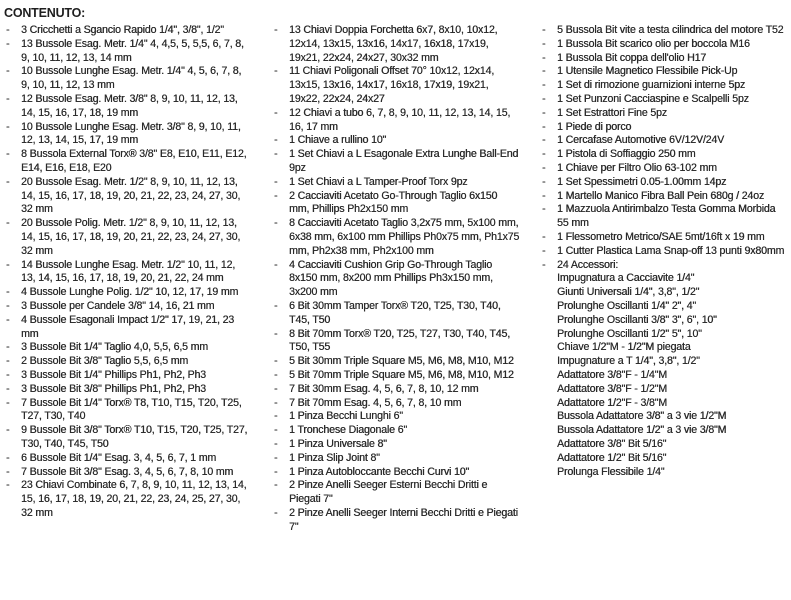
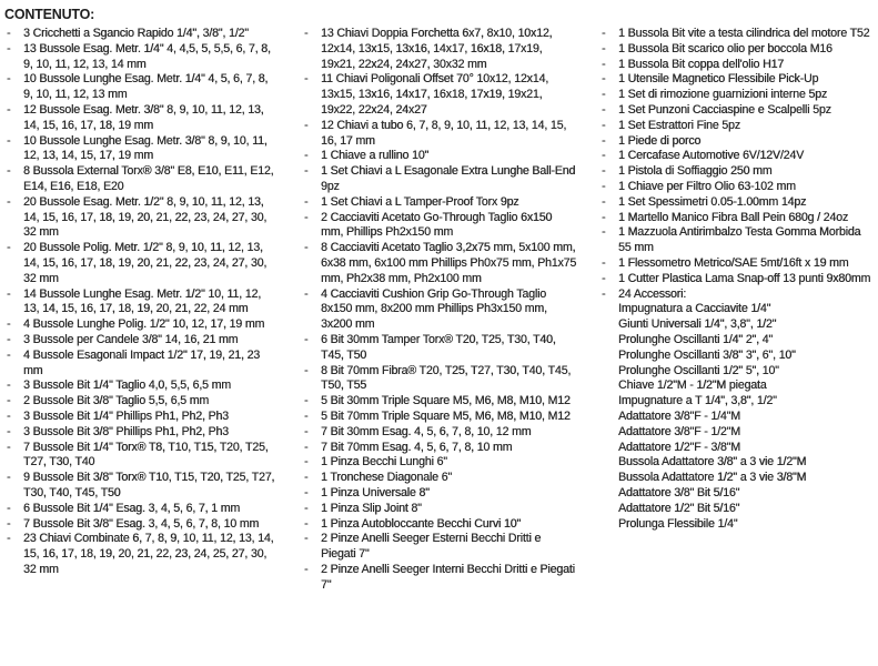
  CONTENUTO:
  -
  3 Cricchetti a Sgancio Rapido 1/4", 3/8", 1/2"
  -
  13 Bussole Esag. Metr. 1/4" 4, 4,5, 5, 5,5, 6, 7, 8, 9, 10, 11, 12, 13, 14 mm
  -
  10 Bussole Lunghe Esag. Metr. 1/4" 4, 5, 6, 7, 8, 9, 10, 11, 12, 13 mm
  -
  12 Bussole Esag. Metr. 3/8" 8, 9, 10, 11, 12, 13, 14, 15, 16, 17, 18, 19 mm
  -
  10 Bussole Lunghe Esag. Metr. 3/8" 8, 9, 10, 11, 12, 13, 14, 15, 17, 19 mm
  -
  8 Bussola External Torx® 3/8" E8, E10, E11, E12, E14, E16, E18, E20
  -
  20 Bussole Esag. Metr. 1/2" 8, 9, 10, 11, 12, 13, 14, 15, 16, 17, 18, 19, 20, 21, 22, 23, 24, 27, 30, 32 mm
  -
  20 Bussole Polig. Metr. 1/2" 8, 9, 10, 11, 12, 13, 14, 15, 16, 17, 18, 19, 20, 21, 22, 23, 24, 27, 30, 32 mm
  -
  14 Bussole Lunghe Esag. Metr. 1/2" 10, 11, 12, 13, 14, 15, 16, 17, 18, 19, 20, 21, 22, 24 mm
  -
  4 Bussole Lunghe Polig. 1/2" 10, 12, 17, 19 mm
  -
  3 Bussole per Candele 3/8" 14, 16, 21 mm
  -
  4 Bussole Esagonali Impact 1/2" 17, 19, 21, 23 mm
  -
  3 Bussole Bit 1/4" Taglio 4,0, 5,5, 6,5 mm
  -
  2 Bussole Bit 3/8" Taglio 5,5, 6,5 mm
  -
  3 Bussole Bit 1/4" Phillips Ph1, Ph2, Ph3
  -
  3 Bussole Bit 3/8" Phillips Ph1, Ph2, Ph3
  -
  7 Bussole Bit 1/4" Torx® T8, T10, T15, T20, T25, T27, T30, T40
  -
  9 Bussole Bit 3/8" Torx® T10, T15, T20, T25, T27, T30, T40, T45, T50
  -
  6 Bussole Bit 1/4" Esag. 3, 4, 5, 6, 7, 1 mm
  -
  7 Bussole Bit 3/8" Esag. 3, 4, 5, 6, 7, 8, 10 mm
  -
  23 Chiavi Combinate 6, 7, 8, 9, 10, 11, 12, 13, 14, 15, 16, 17, 18, 19, 20, 21, 22, 23, 24, 25, 27, 30, 32 mm
  -
  13 Chiavi Doppia Forchetta 6x7, 8x10, 10x12, 12x14, 13x15, 13x16, 14x17, 16x18, 17x19, 19x21, 22x24, 24x27, 30x32 mm
  -
  11 Chiavi Poligonali Offset 70° 10x12, 12x14, 13x15, 13x16, 14x17, 16x18, 17x19, 19x21, 19x22, 22x24, 24x27
  -
  12 Chiavi a tubo 6, 7, 8, 9, 10, 11, 12, 13, 14, 15, 16, 17 mm
  -
  1 Chiave a rullino 10"
  -
  1 Set Chiavi a L Esagonale Extra Lunghe Ball-End 9pz
  -
  1 Set Chiavi a L Tamper-Proof Torx 9pz
  -
  2 Cacciaviti Acetato Go-Through Taglio 6x150 mm, Phillips Ph2x150 mm
  -
  8 Cacciaviti Acetato Taglio 3,2x75 mm, 5x100 mm, 6x38 mm, 6x100 mm Phillips Ph0x75 mm, Ph1x75 mm, Ph2x38 mm, Ph2x100 mm
  -
  4 Cacciaviti Cushion Grip Go-Through Taglio 8x150 mm, 8x200 mm Phillips Ph3x150 mm, 3x200 mm
  -
  6 Bit 30mm Tamper Torx® T20, T25, T30, T40, T45, T50
  -
- 8 Bit 70mm Torx® T20, T25, T27, T30, T40, T45, T50, T55
+ 8 Bit 70mm Fibra® T20, T25, T27, T30, T40, T45, T50, T55
  -
  5 Bit 30mm Triple Square M5, M6, M8, M10, M12
  -
  5 Bit 70mm Triple Square M5, M6, M8, M10, M12
  -
  7 Bit 30mm Esag. 4, 5, 6, 7, 8, 10, 12 mm
  -
  7 Bit 70mm Esag. 4, 5, 6, 7, 8, 10 mm
  -
  1 Pinza Becchi Lunghi 6"
  -
  1 Tronchese Diagonale 6"
  -
  1 Pinza Universale 8"
  -
  1 Pinza Slip Joint 8"
  -
  1 Pinza Autobloccante Becchi Curvi 10"
  -
  2 Pinze Anelli Seeger Esterni Becchi Dritti e Piegati 7"
  -
  2 Pinze Anelli Seeger Interni Becchi Dritti e Piegati 7"
  -
- 5 Bussola Bit vite a testa cilindrica del motore T52
+ 1 Bussola Bit vite a testa cilindrica del motore T52
  -
  1 Bussola Bit scarico olio per boccola M16
  -
  1 Bussola Bit coppa dell'olio H17
  -
  1 Utensile Magnetico Flessibile Pick-Up
  -
  1 Set di rimozione guarnizioni interne 5pz
  -
  1 Set Punzoni Cacciaspine e Scalpelli 5pz
  -
  1 Set Estrattori Fine 5pz
  -
  1 Piede di porco
  -
  1 Cercafase Automotive 6V/12V/24V
  -
  1 Pistola di Soffiaggio 250 mm
  -
  1 Chiave per Filtro Olio 63-102 mm
  -
  1 Set Spessimetri 0.05-1.00mm 14pz
  -
  1 Martello Manico Fibra Ball Pein 680g / 24oz
  -
  1 Mazzuola Antirimbalzo Testa Gomma Morbida 55 mm
  -
  1 Flessometro Metrico/SAE 5mt/16ft x 19 mm
  -
  1 Cutter Plastica Lama Snap-off 13 punti 9x80mm
  -
  24 Accessori:
  Impugnatura a Cacciavite 1/4"
  Giunti Universali 1/4", 3,8", 1/2"
  Prolunghe Oscillanti 1/4" 2", 4"
  Prolunghe Oscillanti 3/8" 3", 6", 10"
  Prolunghe Oscillanti 1/2" 5", 10"
  Chiave 1/2"M - 1/2"M piegata
  Impugnature a T 1/4", 3,8", 1/2"
  Adattatore 3/8"F - 1/4"M
  Adattatore 3/8"F - 1/2"M
  Adattatore 1/2"F - 3/8"M
  Bussola Adattatore 3/8" a 3 vie 1/2"M
  Bussola Adattatore 1/2" a 3 vie 3/8"M
  Adattatore 3/8" Bit 5/16"
  Adattatore 1/2" Bit 5/16"
  Prolunga Flessibile 1/4"
